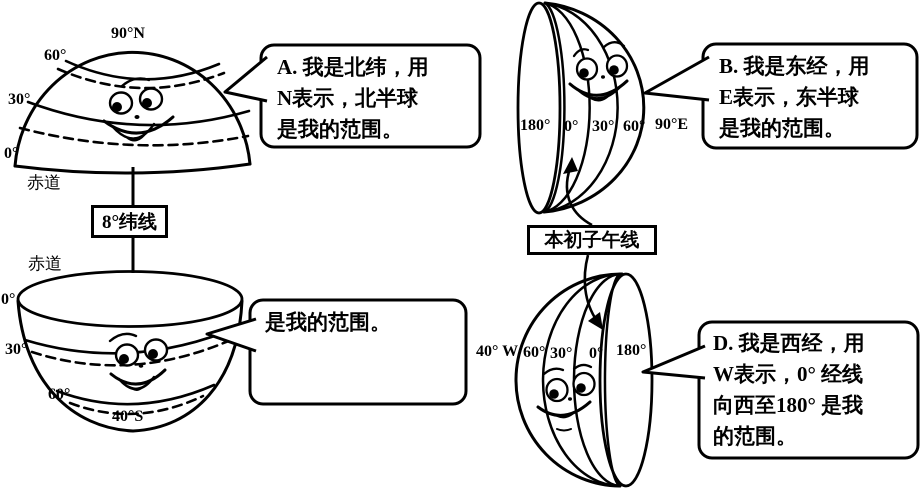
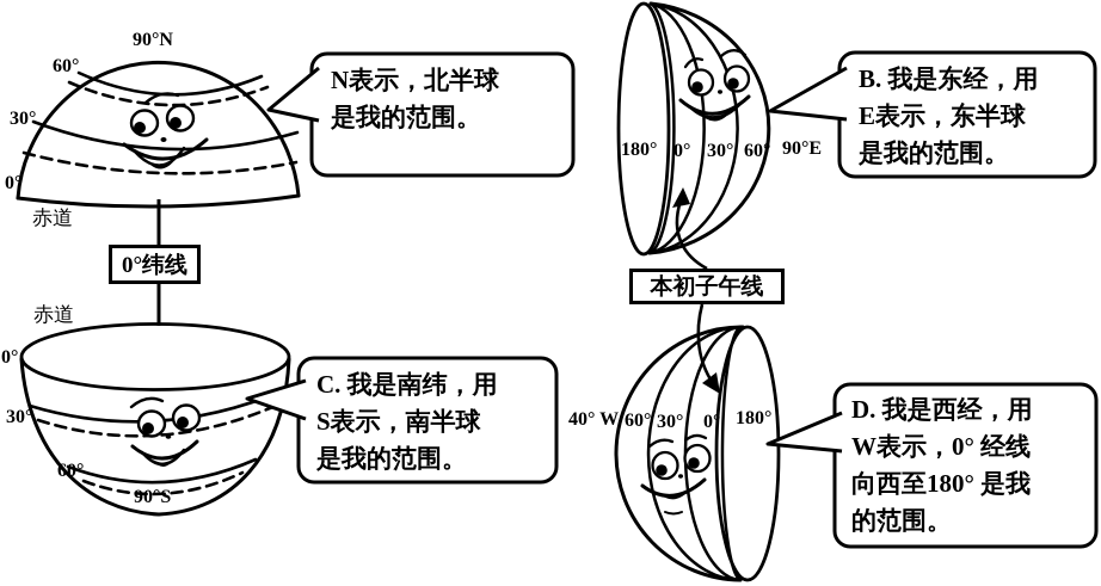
  90°N
  60°
  30°
  0°
  赤道
  赤道
  0°
  30°
  60°
- 40°S
+ 90°S
  180°
  0°
  30°
  60°
  90°E
  40° W
  60°
  30°
  0°
  180°
- 8°纬线
+ 0°纬线
  本初子午线
- A. 我是北纬，用
  N表示，北半球
  是我的范围。
  B. 我是东经，用
  E表示，东半球
  是我的范围。
+ C. 我是南纬，用
+ S表示，南半球
  是我的范围。
  D. 我是西经，用
  W表示，0° 经线
  向西至180° 是我
  的范围。
